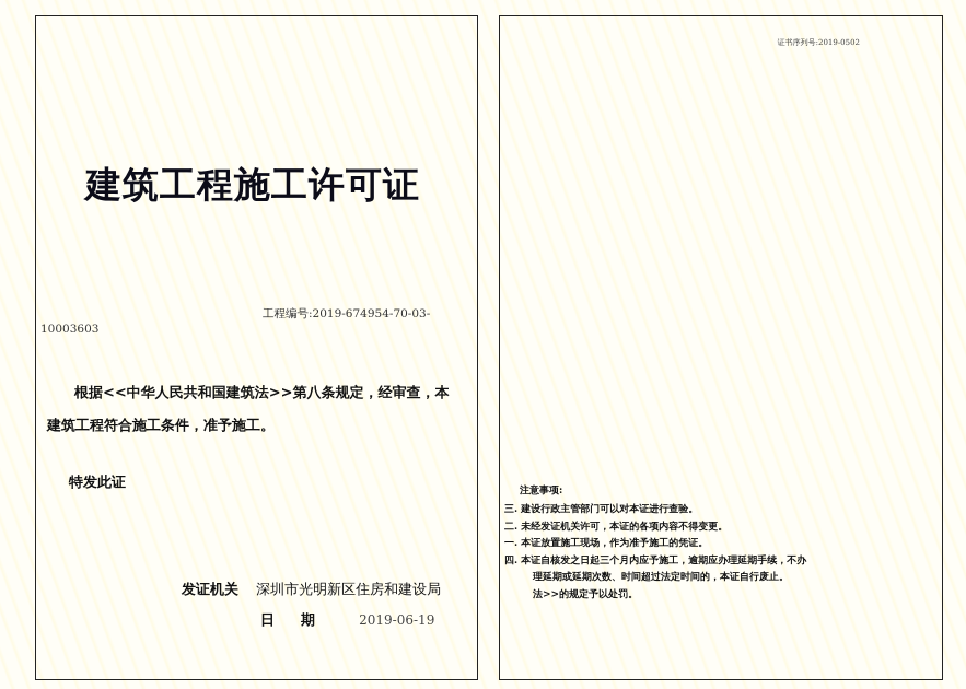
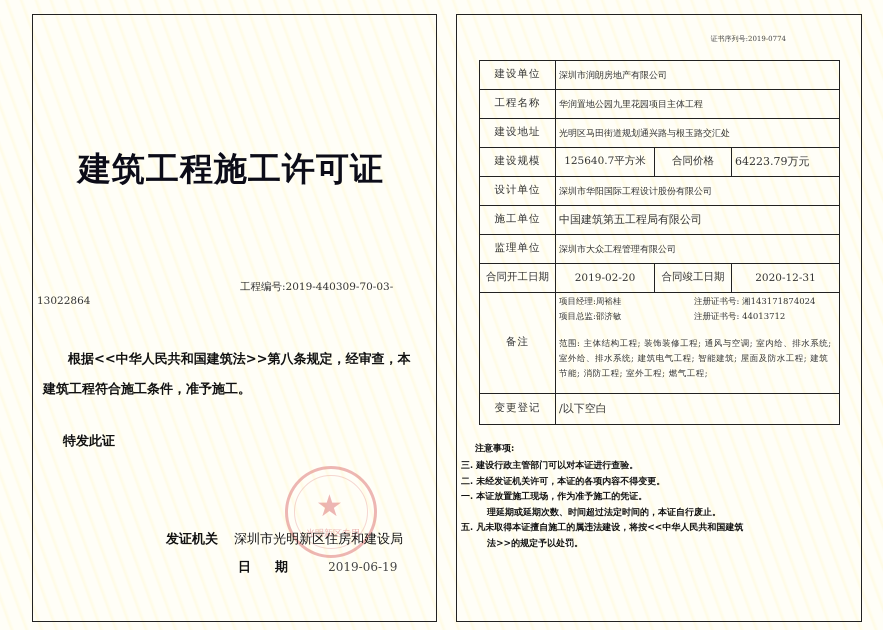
  建筑工程施工许可证
- 工程编号:2019-674954-70-03-
+ 工程编号:2019-440309-70-03-
- 10003603
+ 13022864
  根据<<中华人民共和国建筑法>>第八条规定，经审查，本
  建筑工程符合施工条件，准予施工。
  特发此证
+ ★
+ 光明新区专用
  发证机关 深圳市光明新区住房和建设局
  日期 2019-06-19
- 证书序列号:2019-0502
+ 证书序列号:2019-0774
+ 建设单位	深圳市润朗房地产有限公司
+ 工程名称	华润置地公园九里花园项目主体工程
+ 建设地址	光明区马田街道规划通兴路与根玉路交汇处
+ 建设规模	125640.7平方米	合同价格	64223.79万元
+ 设计单位	深圳市华阳国际工程设计股份有限公司
+ 施工单位	中国建筑第五工程局有限公司
+ 监理单位	深圳市大众工程管理有限公司
+ 合同开工日期	2019-02-20	合同竣工日期	2020-12-31
+ 备注	项目经理:周裕桂 注册证书号: 湘143171874024 项目总监:邵济敏 注册证书号: 44013712 范围: 主体结构工程; 装饰装修工程; 通风与空调; 室内给、排水系统; 室外给、排水系统; 建筑电气工程; 智能建筑; 屋面及防水工程; 建筑节能; 消防工程; 室外工程; 燃气工程;
+ 变更登记	/以下空白
  注意事项:
  三. 建设行政主管部门可以对本证进行查验。
  二. 未经发证机关许可，本证的各项内容不得变更。
  一. 本证放置施工现场，作为准予施工的凭证。
- 四. 本证自核发之日起三个月内应予施工，逾期应办理延期手续，不办
  理延期或延期次数、时间超过法定时间的，本证自行废止。
+ 五. 凡未取得本证擅自施工的属违法建设，将按<<中华人民共和国建筑
  法>>的规定予以处罚。
